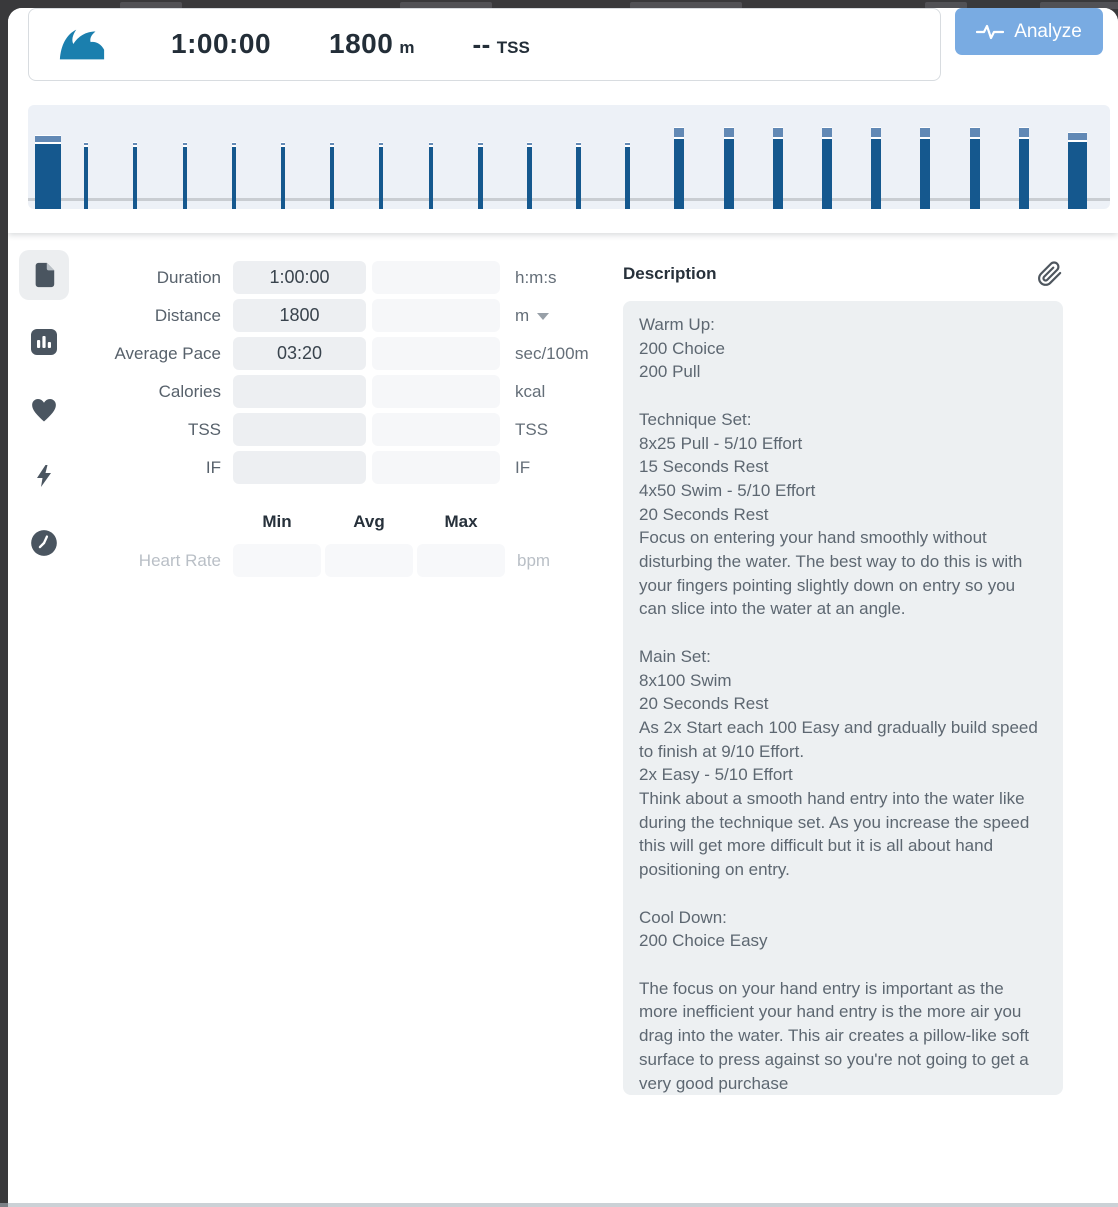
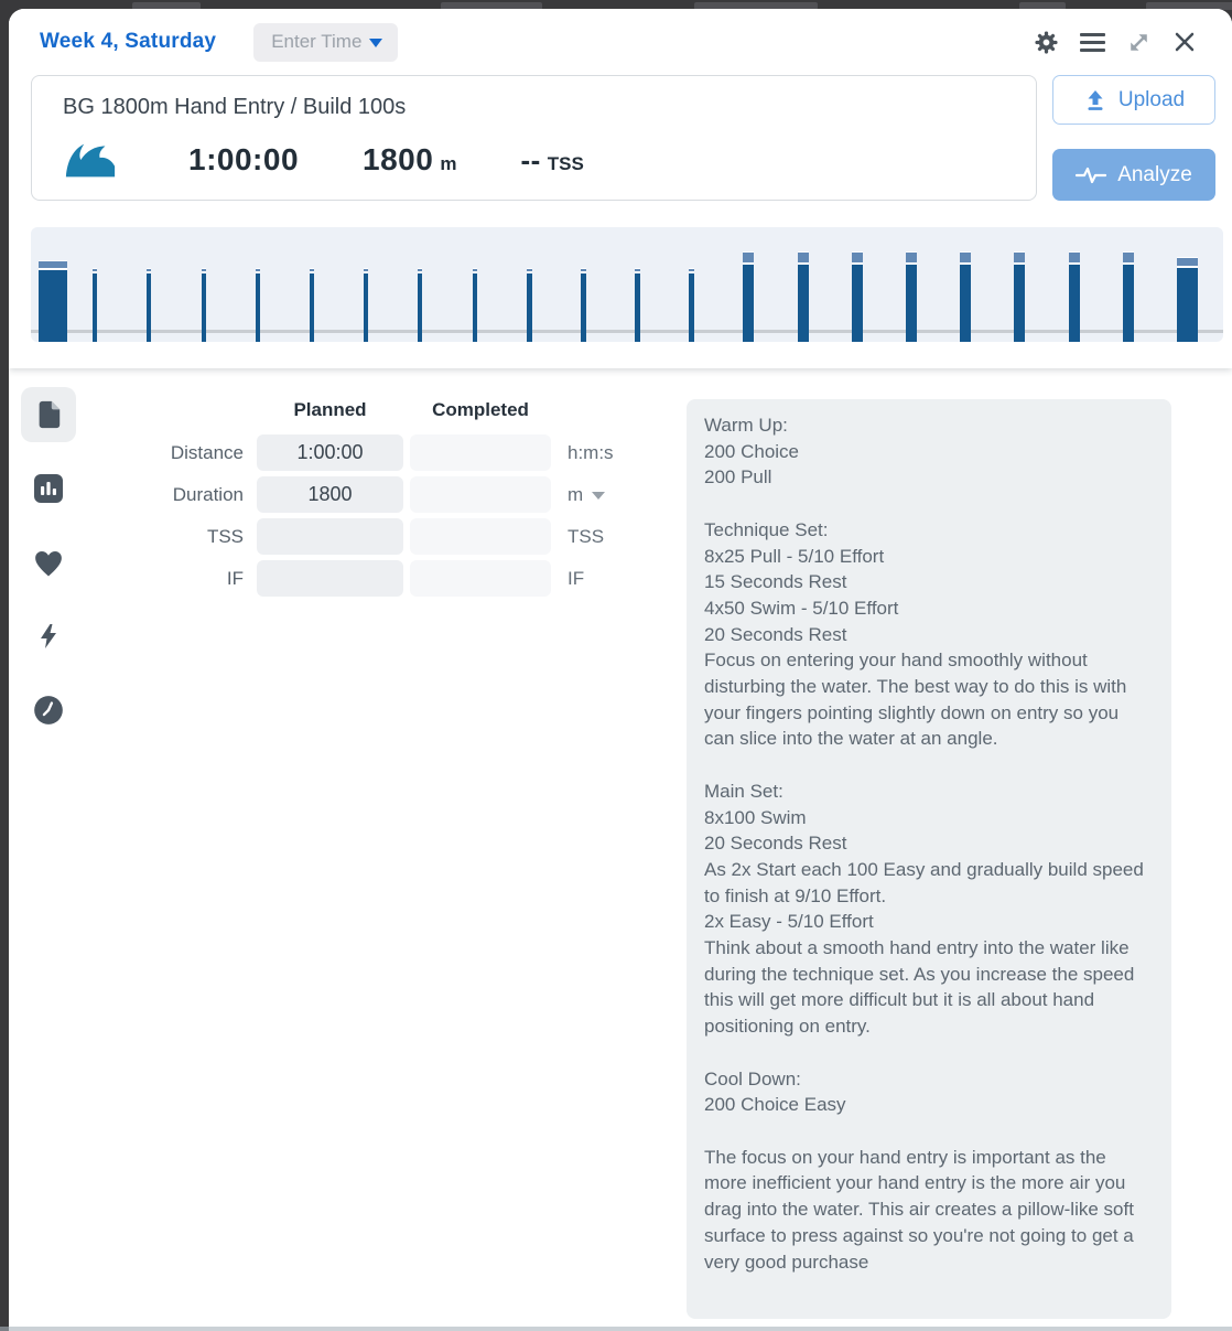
+ Week 4, Saturday
+ Enter Time
+ BG 1800m Hand Entry / Build 100s
  1:00:00
  1800
  m
  --
  TSS
+ Upload
  Analyze
+ Planned
+ Completed
- Duration
+ Distance
  1:00:00
  h:m:s
- Distance
+ Duration
  1800
  m
- Average Pace
- 03:20
- sec/100m
- Calories
- kcal
  TSS
  TSS
  IF
  IF
- Min
- Avg
- Max
- Heart Rate
- bpm
- Description
  Warm Up:
  200 Choice
  200 Pull
  Technique Set:
  8x25 Pull - 5/10 Effort
  15 Seconds Rest
  4x50 Swim - 5/10 Effort
  20 Seconds Rest
  Focus on entering your hand smoothly without disturbing the water. The best way to do this is with your fingers pointing slightly down on entry so you can slice into the water at an angle.
  Main Set:
  8x100 Swim
  20 Seconds Rest
  As 2x Start each 100 Easy and gradually build speed to finish at 9/10 Effort.
  2x Easy - 5/10 Effort
  Think about a smooth hand entry into the water like during the technique set. As you increase the speed this will get more difficult but it is all about hand positioning on entry.
  Cool Down:
  200 Choice Easy
  The focus on your hand entry is important as the more inefficient your hand entry is the more air you drag into the water. This air creates a pillow-like soft surface to press against so you're not going to get a very good purchase
